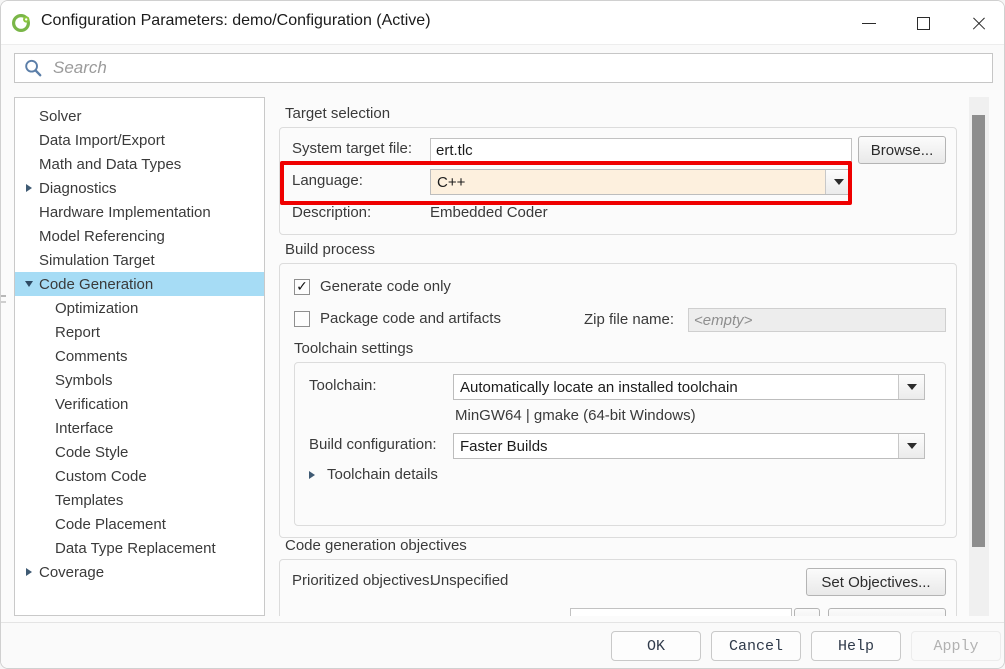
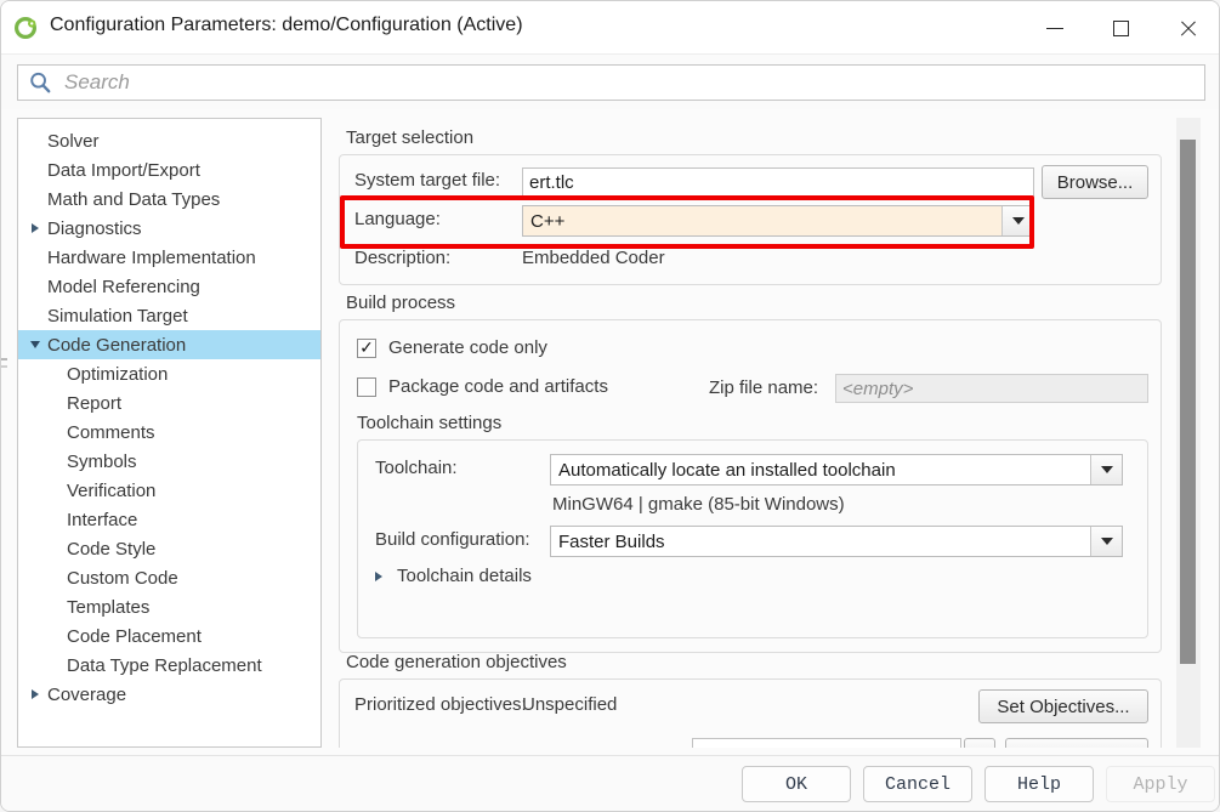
  Configuration Parameters: demo/Configuration (Active)
  Search
  Solver
  Data Import/Export
  Math and Data Types
  Diagnostics
  Hardware Implementation
  Model Referencing
  Simulation Target
  Code Generation
  Optimization
  Report
  Comments
  Symbols
  Verification
  Interface
  Code Style
  Custom Code
  Templates
  Code Placement
  Data Type Replacement
  Coverage
  Target selection
  System target file:
  ert.tlc
  Browse...
  Language:
  C++
  Description:
  Embedded Coder
  Build process
  ✓
  Generate code only
  Package code and artifacts
  Zip file name:
  <empty>
  Toolchain settings
  Toolchain:
  Automatically locate an installed toolchain
- MinGW64 | gmake (64-bit Windows)
+ MinGW64 | gmake (85-bit Windows)
  Build configuration:
  Faster Builds
  Toolchain details
  Code generation objectives
  Prioritized objectives:
  Unspecified
  Set Objectives...
  OK
  Cancel
  Help
  Apply
